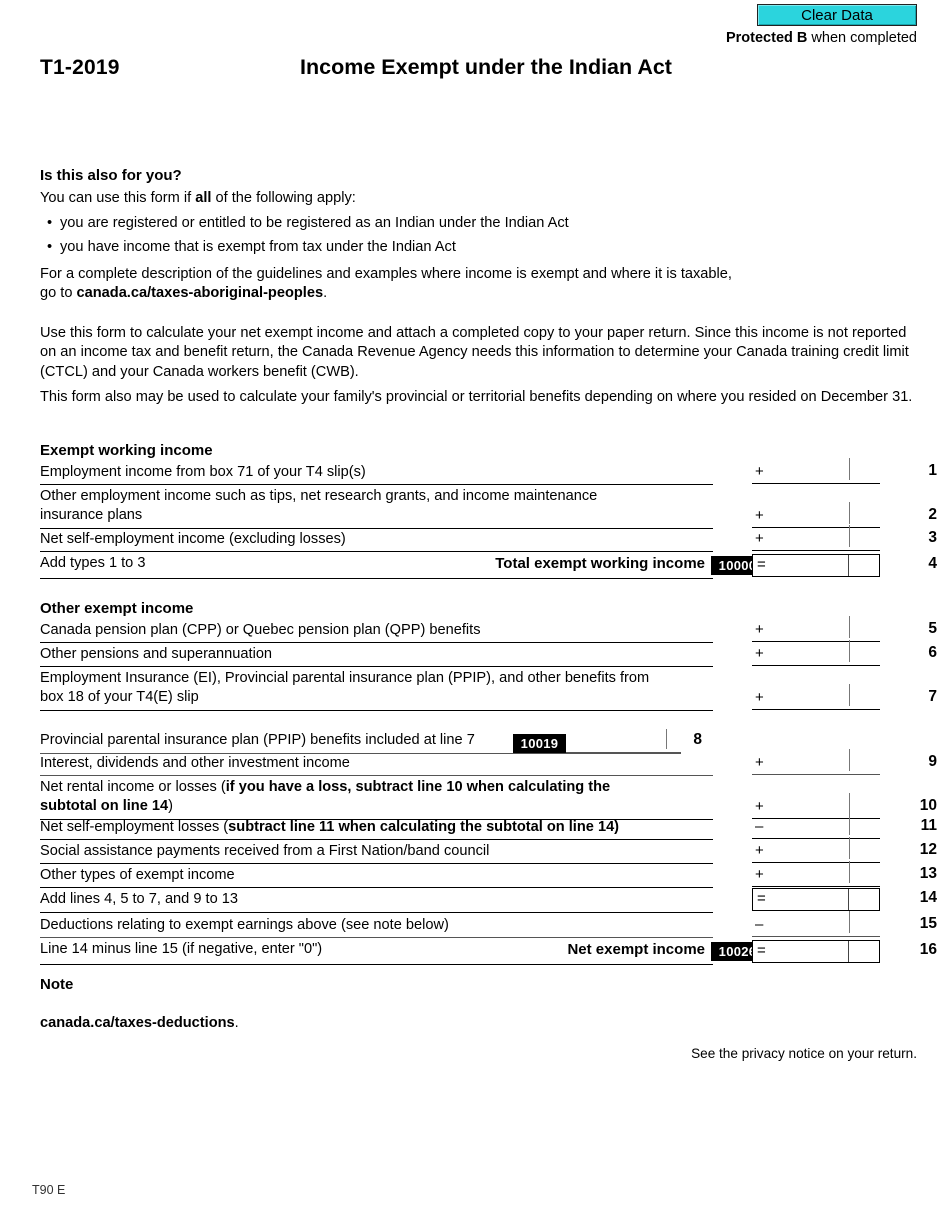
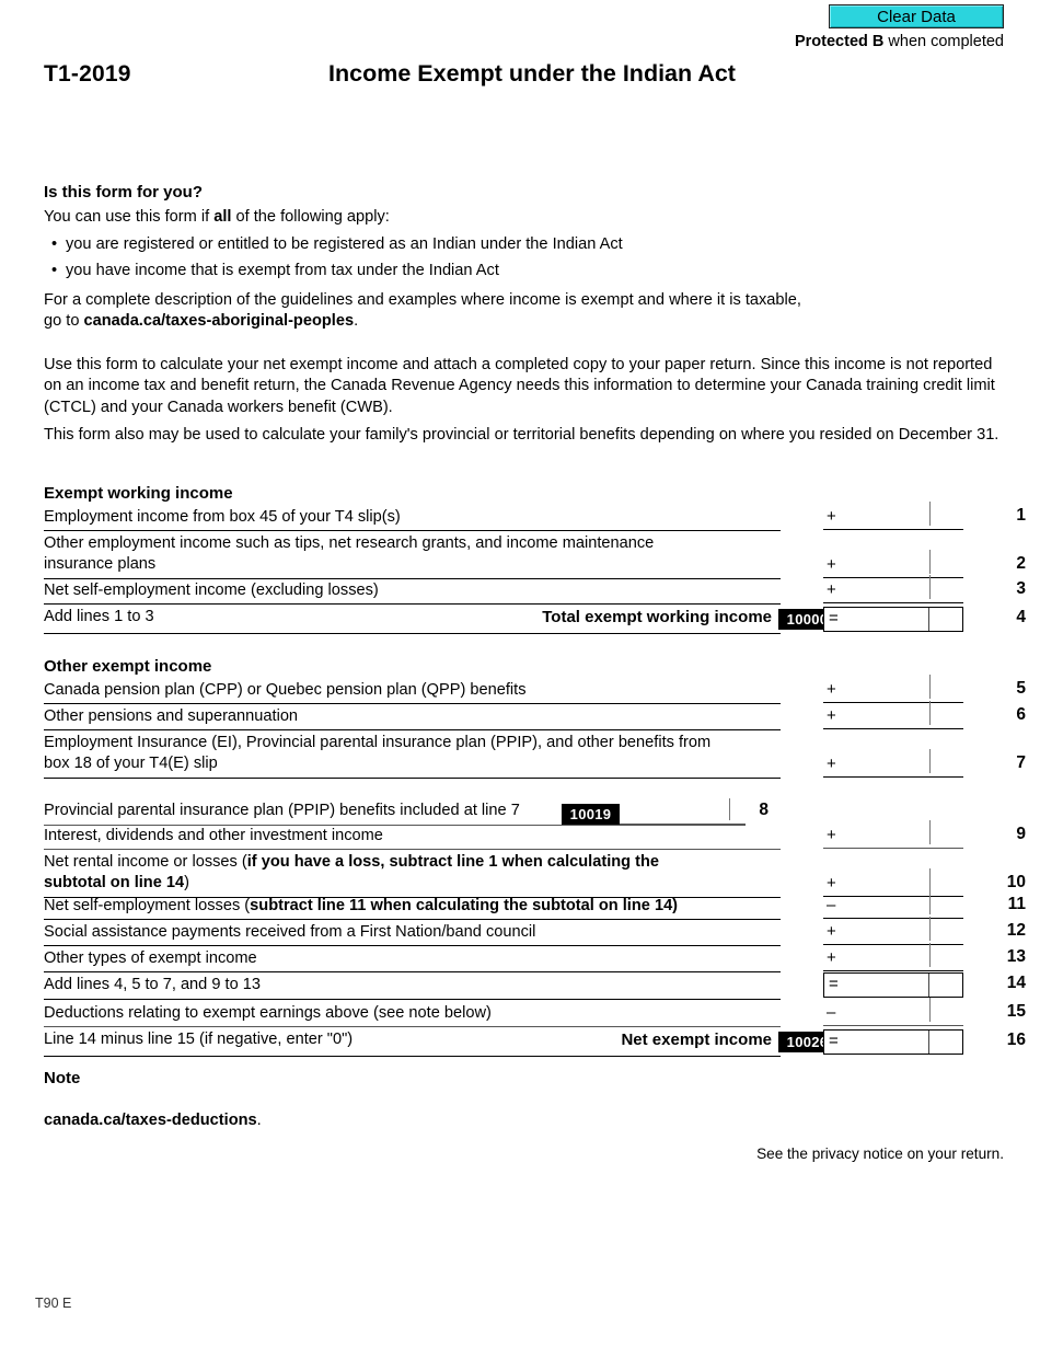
  Clear Data
  Protected B when completed
  T1-2019
  Income Exempt under the Indian Act
- Is this also for you?
+ Is this form for you?
  You can use this form if all of the following apply:
  • you are registered or entitled to be registered as an Indian under the Indian Act
  • you have income that is exempt from tax under the Indian Act
  For a complete description of the guidelines and examples where income is exempt and where it is taxable,
  go to canada.ca/taxes-aboriginal-peoples.
  Use this form to calculate your net exempt income and attach a completed copy to your paper return. Since this income is not reported on an income tax and benefit return, the Canada Revenue Agency needs this information to determine your Canada training credit limit (CTCL) and your Canada workers benefit (CWB).
  This form also may be used to calculate your family's provincial or territorial benefits depending on where you resided on December 31.
  Exempt working income
- Employment income from box 71 of your T4 slip(s)
+ Employment income from box 45 of your T4 slip(s)
  +
  1
  Other employment income such as tips, net research grants, and income maintenance
  insurance plans
  +
  2
  Net self-employment income (excluding losses)
  +
  3
- Add types 1 to 3
+ Add lines 1 to 3
  Total exempt working income
  1000
  =
  4
  Other exempt income
  Canada pension plan (CPP) or Quebec pension plan (QPP) benefits
  +
  5
  Other pensions and superannuation
  +
  6
  Employment Insurance (EI), Provincial parental insurance plan (PPIP), and other benefits from
  box 18 of your T4(E) slip
  +
  7
  Provincial parental insurance plan (PPIP) benefits included at line 7
  10019
  8
  Interest, dividends and other investment income
  +
  9
- Net rental income or losses (if you have a loss, subtract line 10 when calculating the
+ Net rental income or losses (if you have a loss, subtract line 1 when calculating the
  subtotal on line 14)
  +
  10
  Net self-employment losses (subtract line 11 when calculating the subtotal on line 14)
  –
  11
  Social assistance payments received from a First Nation/band council
  +
  12
  Other types of exempt income
  +
  13
  Add lines 4, 5 to 7, and 9 to 13
  =
  14
  Deductions relating to exempt earnings above (see note below)
  –
  15
  Line 14 minus line 15 (if negative, enter "0")
  Net exempt income
  1002
  =
  16
  Note
  canada.ca/taxes-deductions.
  See the privacy notice on your return.
  T90 E
